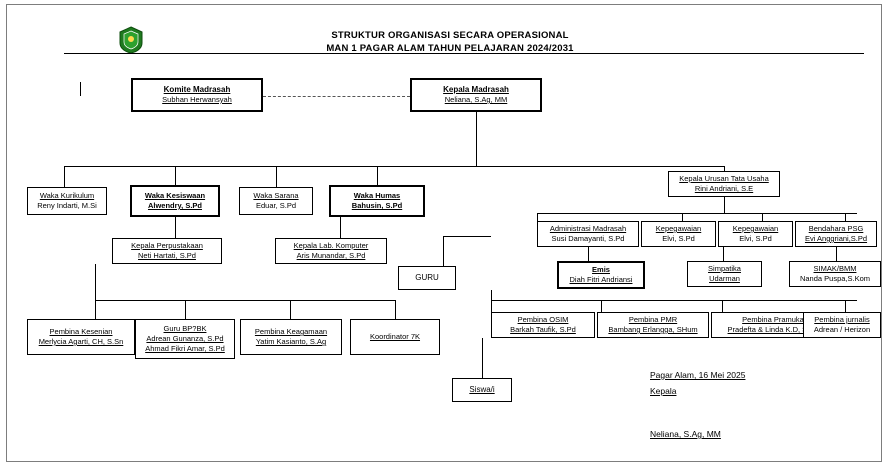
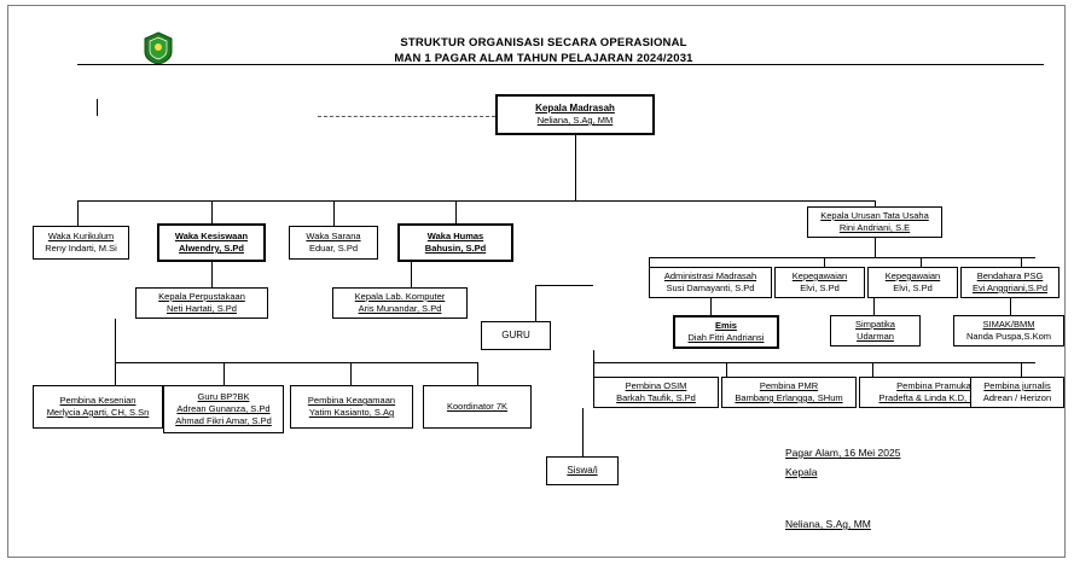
  STRUKTUR ORGANISASI SECARA OPERASIONAL
  MAN 1 PAGAR ALAM TAHUN PELAJARAN 2024/2031
- Komite Madrasah
- Subhan Herwansyah
  Kepala Madrasah
  Neliana, S.Ag, MM
  Kepala Urusan Tata Usaha
  Rini Andriani, S.E
  Waka Kurikulum
  Reny Indarti, M.Si
  Waka Kesiswaan
  Alwendry, S.Pd
  Waka Sarana
  Eduar, S.Pd
  Waka Humas
  Bahusin, S.Pd
  Kepala Perpustakaan
  Neti Hartati, S.Pd
  Kepala Lab. Komputer
  Aris Munandar, S.Pd
  Administrasi Madrasah
  Susi Damayanti, S.Pd
  Kepegawaian
  Elvi, S.Pd
  Kepegawaian
  Elvi, S.Pd
  Bendahara PSG
  Evi Anggriani,S.Pd
  Emis
  Diah Fitri Andriansi
  Simpatika
  Udarman
  SIMAK/BMM
  Nanda Puspa,S.Kom
  GURU
  Pembina Kesenian
  Merlycia Agarti, CH, S.Sn
  Guru BP?BK
  Adrean Gunanza, S.Pd
  Ahmad Fikri Amar, S.Pd
  Pembina Keagamaan
  Yatim Kasianto, S.Ag
  Koordinator 7K
  Pembina OSIM
  Barkah Taufik, S.Pd
  Pembina PMR
  Bambang Erlangga, SHum
  Pembina Pramuka
  Pradefta & Linda K.D,
  Pembina jurnalis
  Adrean / Herizon
  Siswa/i
  Pagar Alam, 16 Mei 2025
  Kepala
  Neliana, S.Ag, MM
